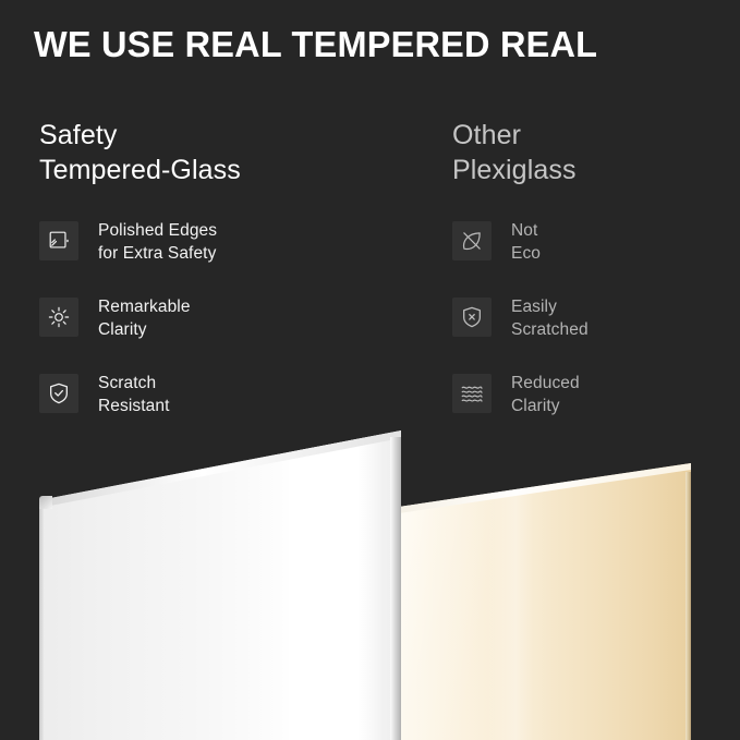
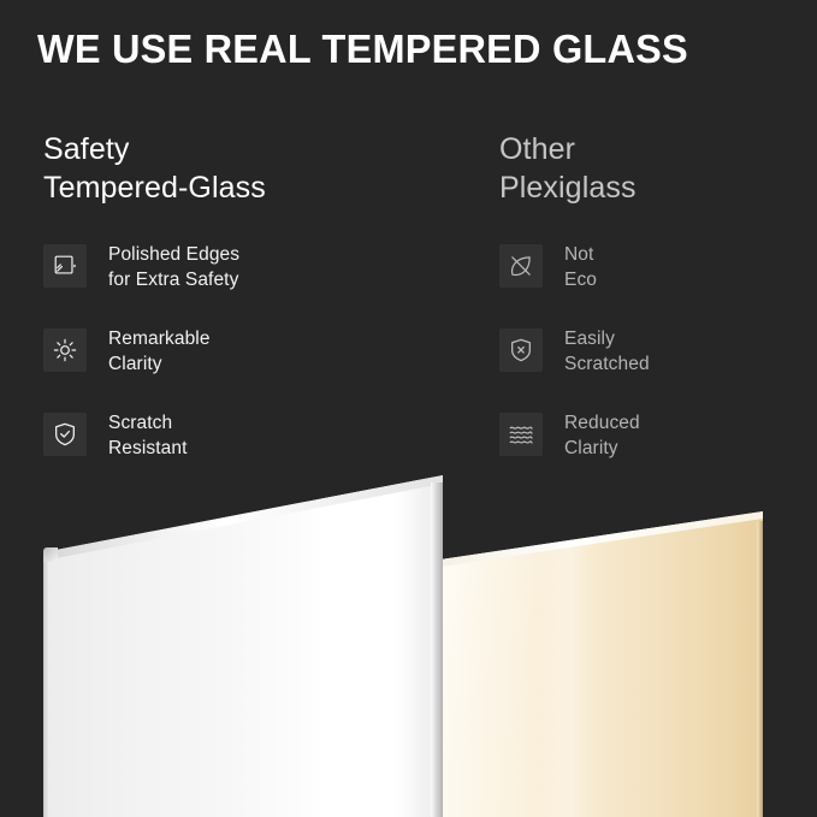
- WE USE REAL TEMPERED REAL
+ WE USE REAL TEMPERED GLASS
  Safety
  Tempered-Glass
  Polished Edges
  for Extra Safety
  Remarkable
  Clarity
  Scratch
  Resistant
  Other
  Plexiglass
  Not
  Eco
  Easily
  Scratched
  Reduced
  Clarity
